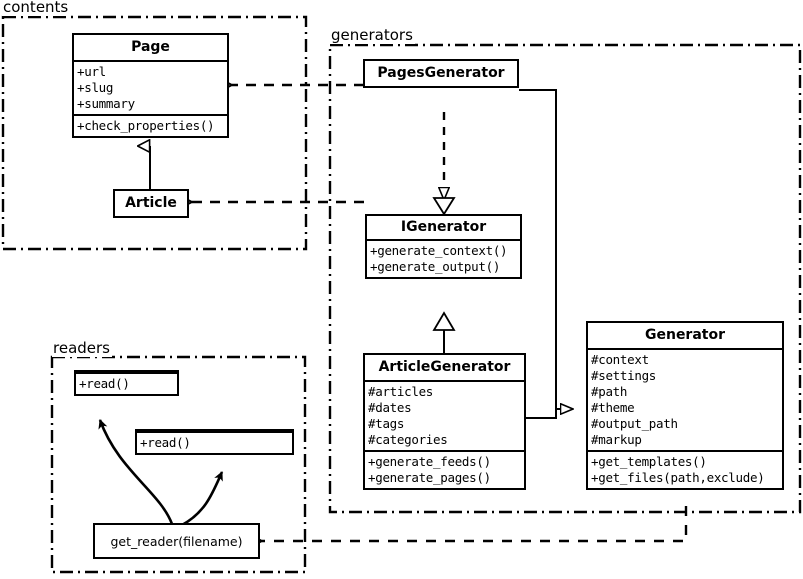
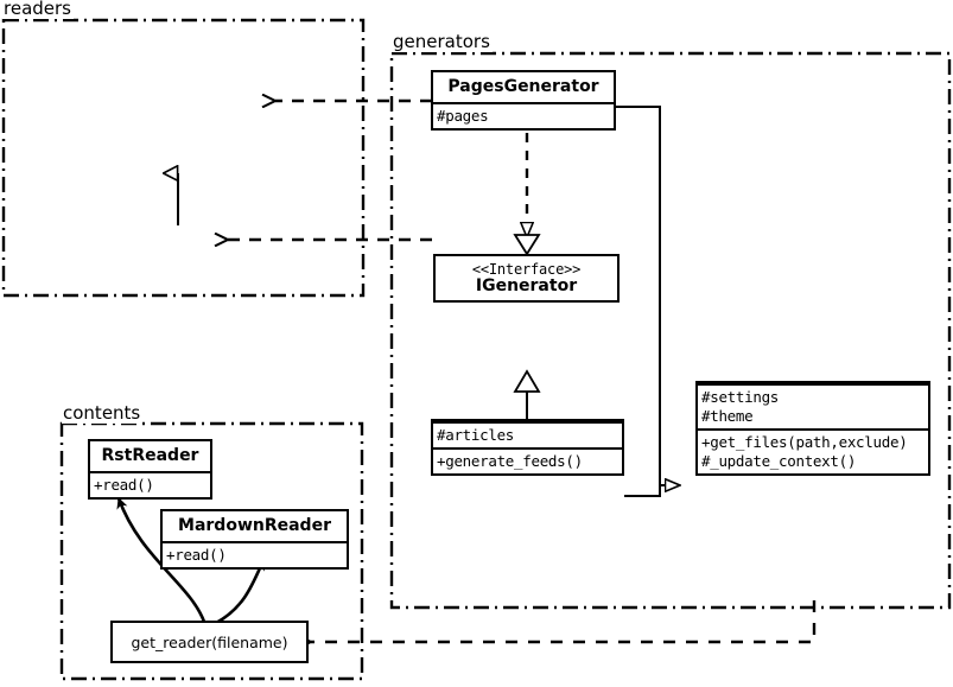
- contents
+ readers
  generators
- readers
+ contents
- Page
- +url
- +slug
- +summary
- +check_properties()
- Article
  PagesGenerator
+ #pages
+ <<Interface>>
  IGenerator
- +generate_context()
- +generate_output()
- ArticleGenerator
  #articles
- #dates
- #tags
- #categories
  +generate_feeds()
- +generate_pages()
- Generator
- #context
  #settings
- #path
  #theme
- #output_path
- #markup
- +get_templates()
  +get_files(path,exclude)
+ #_update_context()
+ RstReader
  +read()
+ MardownReader
  +read()
  get_reader(filename)
